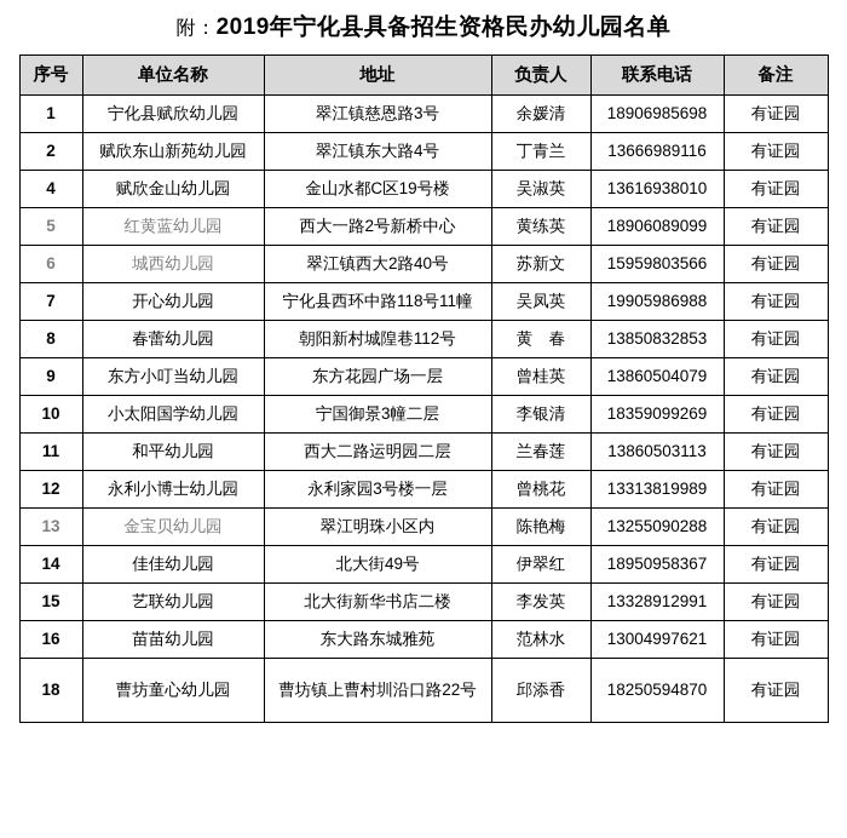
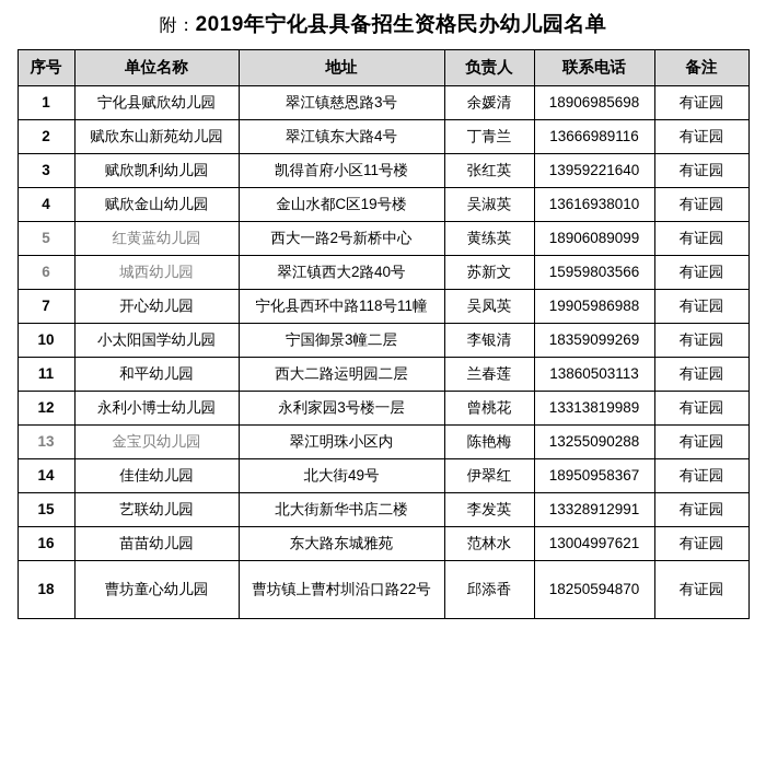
  附：2019年宁化县具备招生资格民办幼儿园名单
  序号	单位名称	地址	负责人	联系电话	备注
  1	宁化县赋欣幼儿园	翠江镇慈恩路3号	余媛清	18906985698	有证园
  2	赋欣东山新苑幼儿园	翠江镇东大路4号	丁青兰	13666989116	有证园
+ 3	赋欣凯利幼儿园	凯得首府小区11号楼	张红英	13959221640	有证园
  4	赋欣金山幼儿园	金山水都C区19号楼	吴淑英	13616938010	有证园
  5	红黄蓝幼儿园	西大一路2号新桥中心	黄练英	18906089099	有证园
  6	城西幼儿园	翠江镇西大2路40号	苏新文	15959803566	有证园
  7	开心幼儿园	宁化县西环中路118号11幢	吴凤英	19905986988	有证园
- 8	春蕾幼儿园	朝阳新村城隍巷112号	黄 春	13850832853	有证园
- 9	东方小叮当幼儿园	东方花园广场一层	曾桂英	13860504079	有证园
  10	小太阳国学幼儿园	宁国御景3幢二层	李银清	18359099269	有证园
  11	和平幼儿园	西大二路运明园二层	兰春莲	13860503113	有证园
  12	永利小博士幼儿园	永利家园3号楼一层	曾桃花	13313819989	有证园
  13	金宝贝幼儿园	翠江明珠小区内	陈艳梅	13255090288	有证园
  14	佳佳幼儿园	北大街49号	伊翠红	18950958367	有证园
  15	艺联幼儿园	北大街新华书店二楼	李发英	13328912991	有证园
  16	苗苗幼儿园	东大路东城雅苑	范林水	13004997621	有证园
  18	曹坊童心幼儿园	曹坊镇上曹村圳沿口路22号	邱添香	18250594870	有证园
